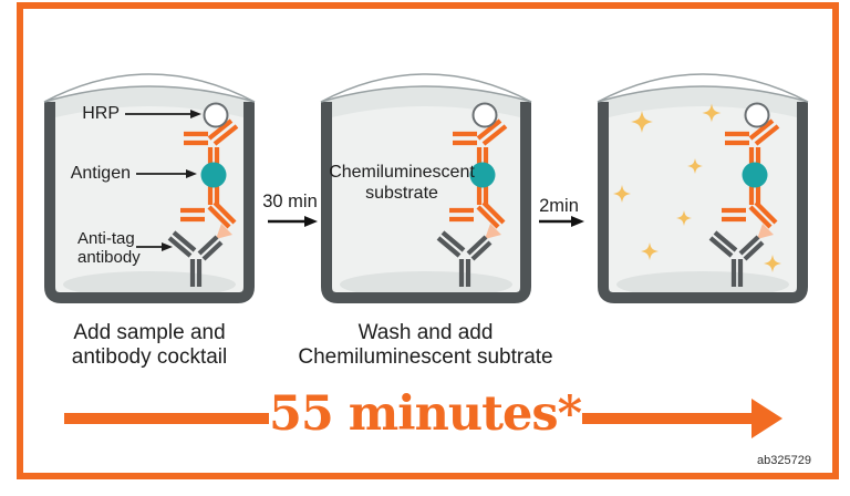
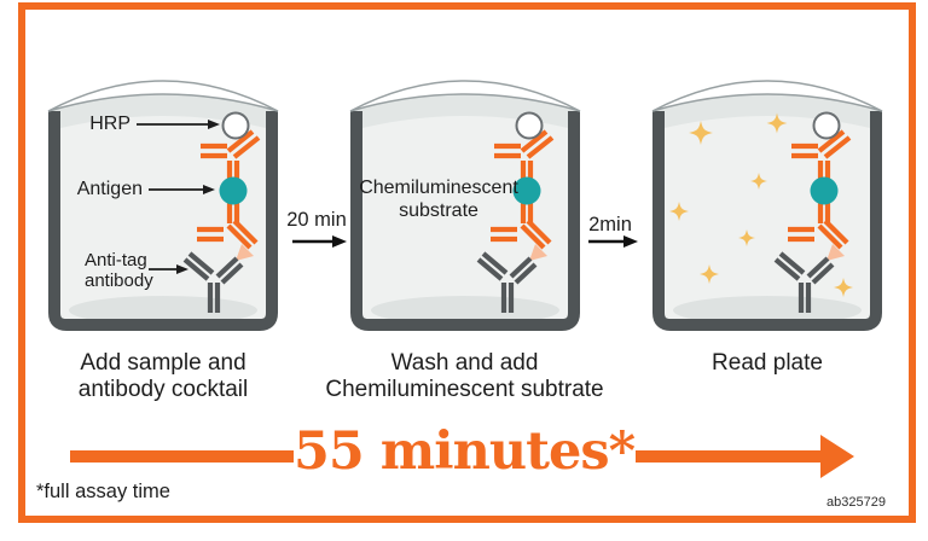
  HRP
  Antigen
  Anti-tag
  antibody
  Chemiluminescent
  substrate
- 30 min
+ 20 min
  2min
  Add sample and
  antibody cocktail
  Wash and add
  Chemiluminescent subtrate
+ Read plate
  55 minutes*
+ *full assay time
  ab325729
